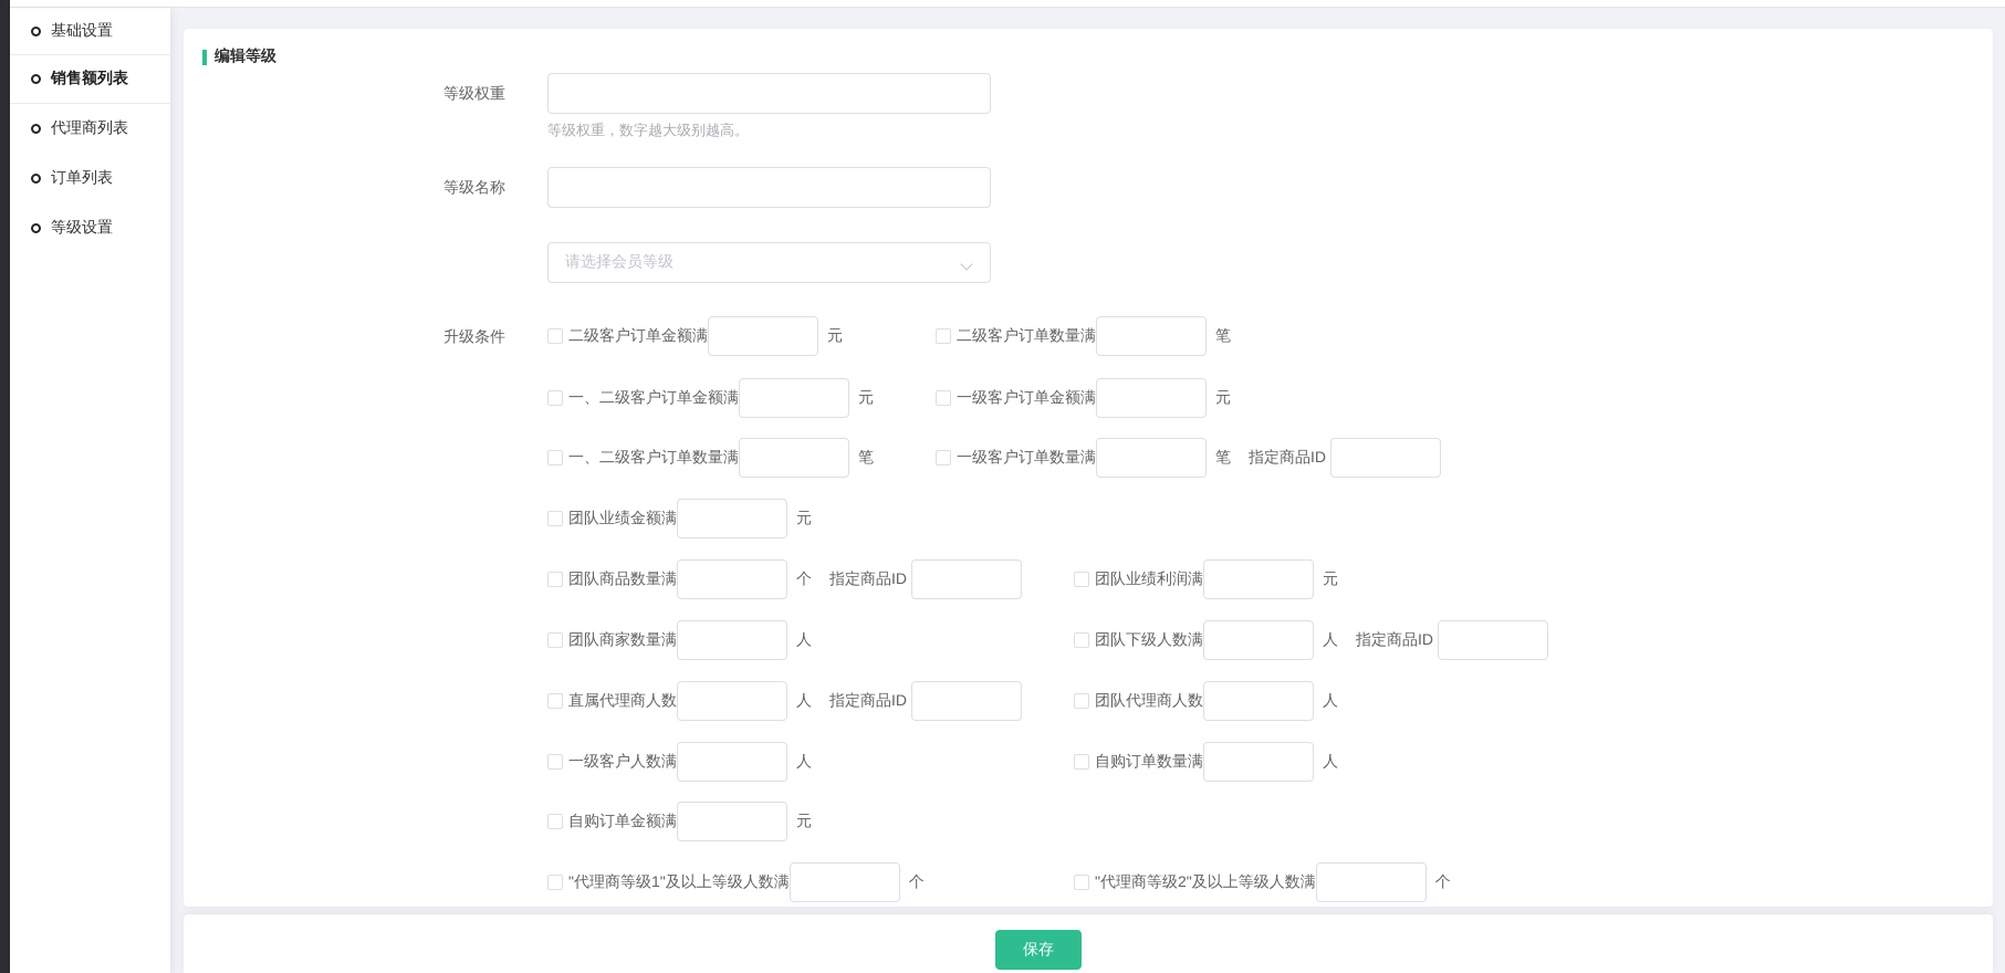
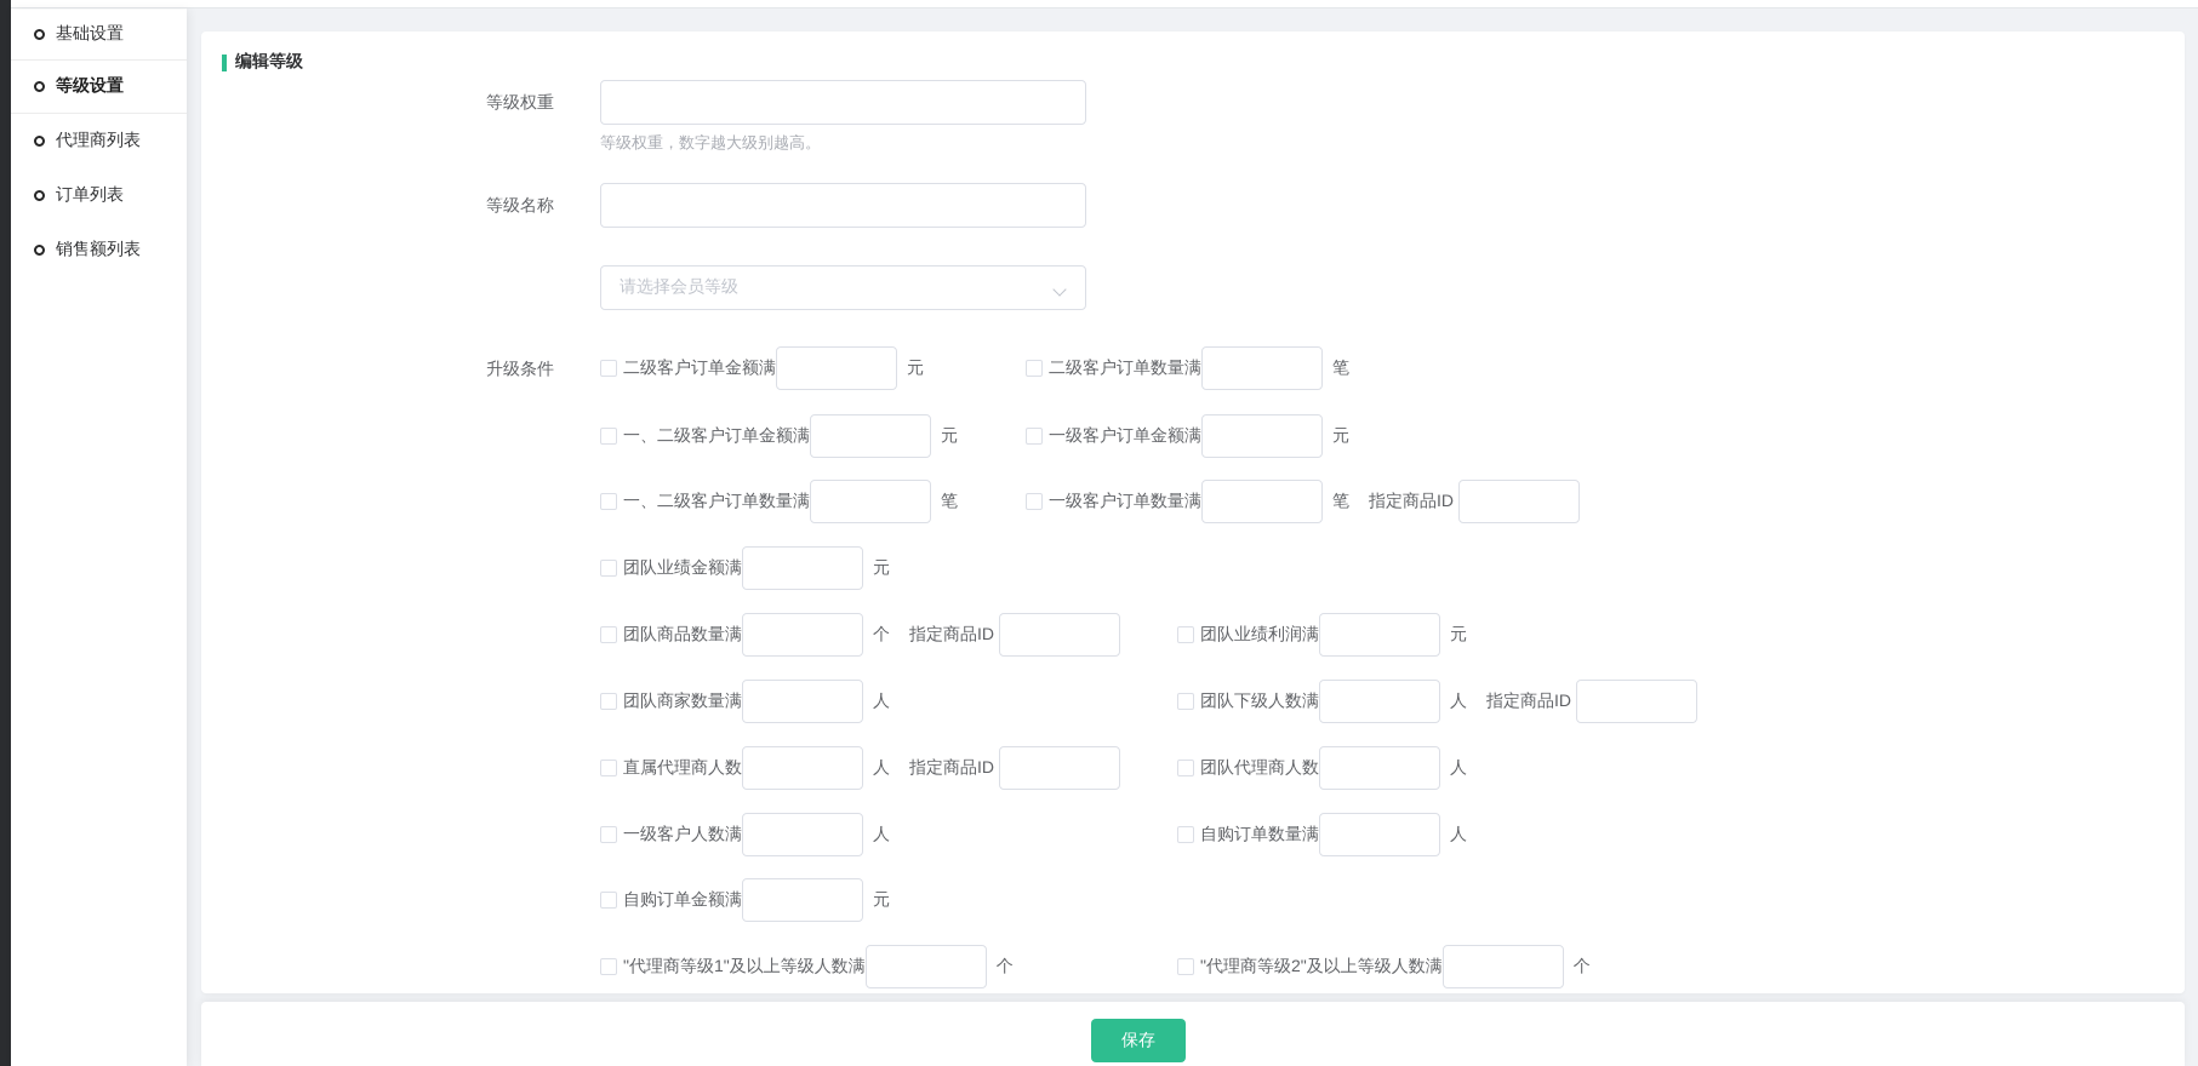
  基础设置
- 销售额列表
+ 等级设置
  代理商列表
  订单列表
- 等级设置
+ 销售额列表
  编辑等级
  等级权重
  等级权重，数字越大级别越高。
  等级名称
  请选择会员等级
  升级条件
  二级客户订单金额满
  元
  二级客户订单数量满
  笔
  一、二级客户订单金额满
  元
  一级客户订单金额满
  元
  一、二级客户订单数量满
  笔
  一级客户订单数量满
  笔
  指定商品ID
  团队业绩金额满
  元
  团队商品数量满
  个
  指定商品ID
  团队业绩利润满
  元
  团队商家数量满
  人
  团队下级人数满
  人
  指定商品ID
  直属代理商人数
  人
  指定商品ID
  团队代理商人数
  人
  一级客户人数满
  人
  自购订单数量满
  人
  自购订单金额满
  元
  "代理商等级1"及以上等级人数满
  个
  "代理商等级2"及以上等级人数满
  个
  保存
